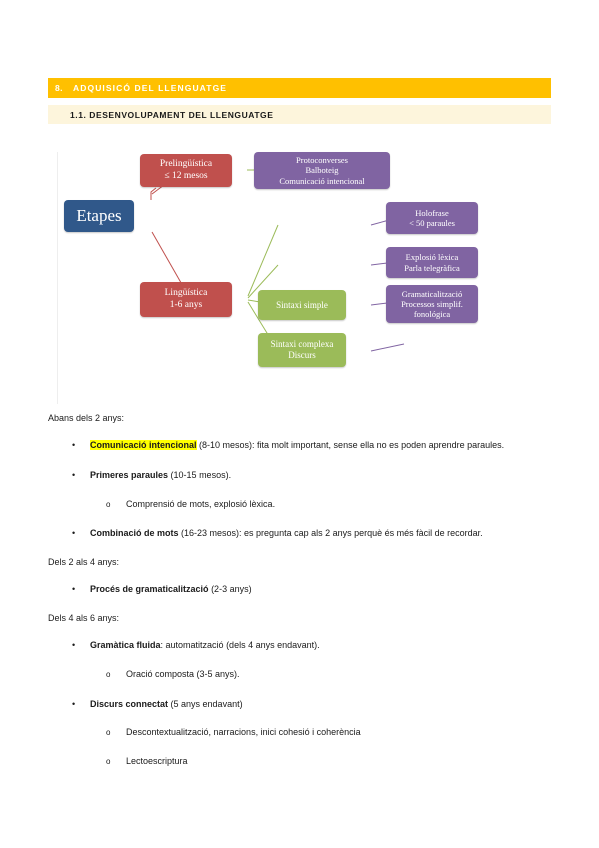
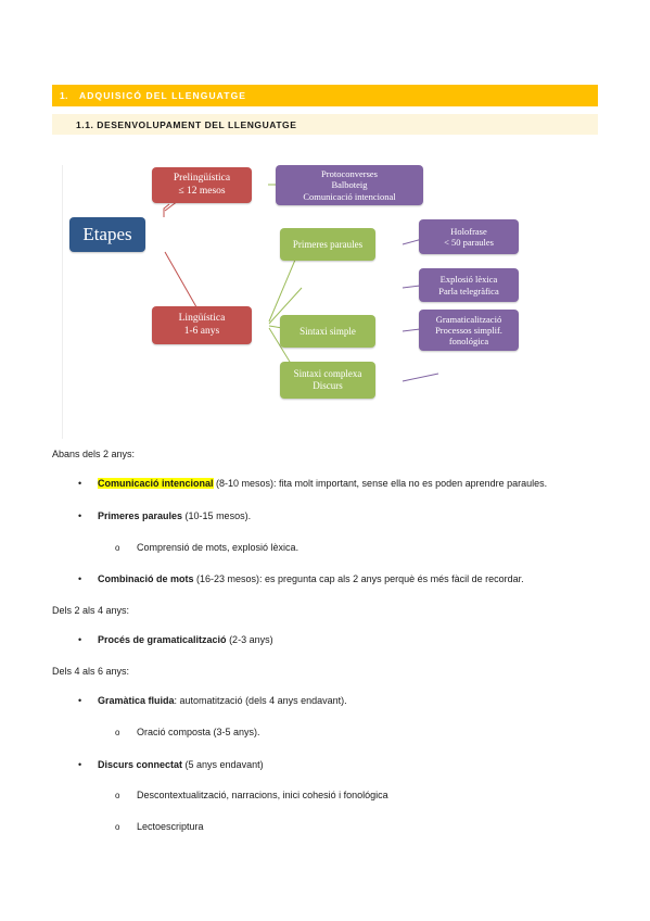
- 8.
+ 1.
  ADQUISICÓ DEL LLENGUATGE
  1.1. DESENVOLUPAMENT DEL LLENGUATGE
  Etapes
  Prelingüística
  ≤ 12 mesos
  Lingüística
  1-6 anys
  Protoconverses
  Balboteig
  Comunicació intencional
+ Primeres paraules
  Sintaxi simple
  Sintaxi complexa
  Discurs
  Holofrase
  < 50 paraules
  Explosió lèxica
  Parla telegràfica
  Gramaticalització
  Processos simplif.
  fonológica
  Abans dels 2 anys:
  •
  Comunicació intencional (8-10 mesos): fita molt important, sense ella no es poden aprendre paraules.
  •
  Primeres paraules (10-15 mesos).
  o
  Comprensió de mots, explosió lèxica.
  •
  Combinació de mots (16-23 mesos): es pregunta cap als 2 anys perquè és més fàcil de recordar.
  Dels 2 als 4 anys:
  •
  Procés de gramaticalització (2-3 anys)
  Dels 4 als 6 anys:
  •
  Gramàtica fluida: automatització (dels 4 anys endavant).
  o
  Oració composta (3-5 anys).
  •
  Discurs connectat (5 anys endavant)
  o
- Descontextualització, narracions, inici cohesió i coherència
+ Descontextualització, narracions, inici cohesió i fonológica
  o
  Lectoescriptura
